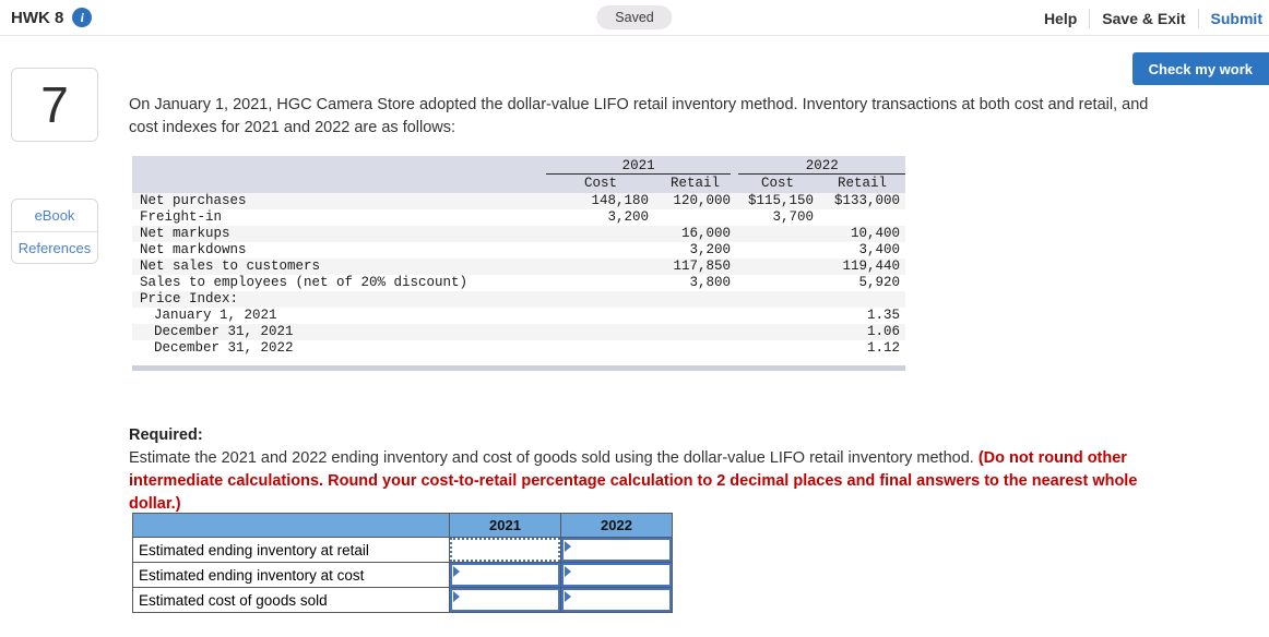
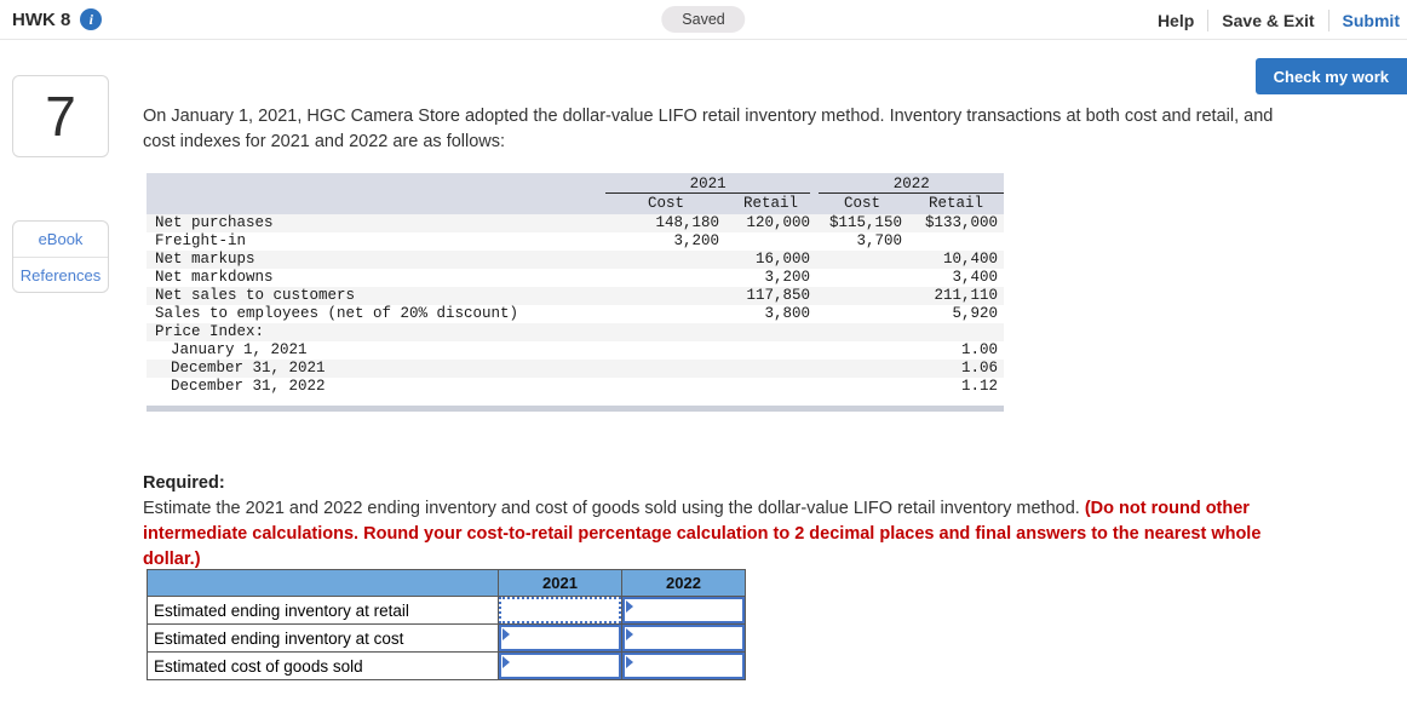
  HWK 8
  i
  Saved
  Help
  Save & Exit
  Submit
  Check my work
  7
  eBook
  References
  On January 1, 2021, HGC Camera Store adopted the dollar-value LIFO retail inventory method. Inventory transactions at both cost and retail, and cost indexes for 2021 and 2022 are as follows:
  2021
  2022
  Cost
  Retail
  Cost
  Retail
  Net purchases
  148,180
  120,000
  $115,150
  $133,000
  Freight-in
  3,200
  3,700
  Net markups
  16,000
  10,400
  Net markdowns
  3,200
  3,400
  Net sales to customers
  117,850
- 119,440
+ 211,110
  Sales to employees (net of 20% discount)
  3,800
  5,920
  Price Index:
  January 1, 2021
- 1.35
+ 1.00
  December 31, 2021
  1.06
  December 31, 2022
  1.12
  Required:
  Estimate the 2021 and 2022 ending inventory and cost of goods sold using the dollar-value LIFO retail inventory method. (Do not round other intermediate calculations. Round your cost-to-retail percentage calculation to 2 decimal places and final answers to the nearest whole dollar.)
  	2021	2022
  Estimated ending inventory at retail
  Estimated ending inventory at cost
  Estimated cost of goods sold
